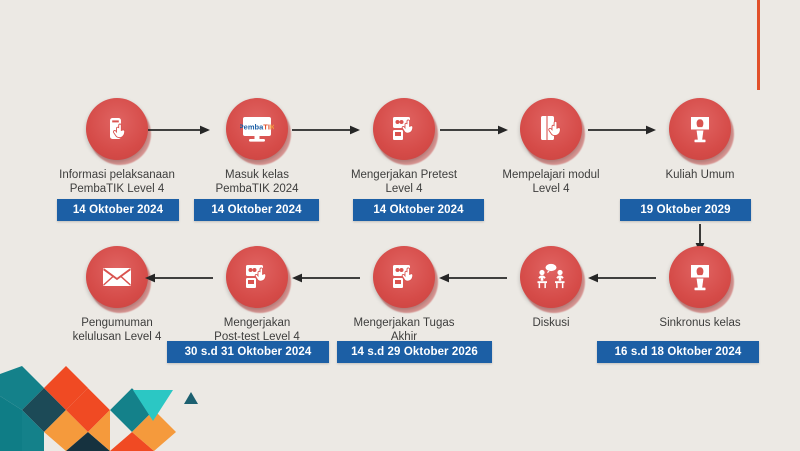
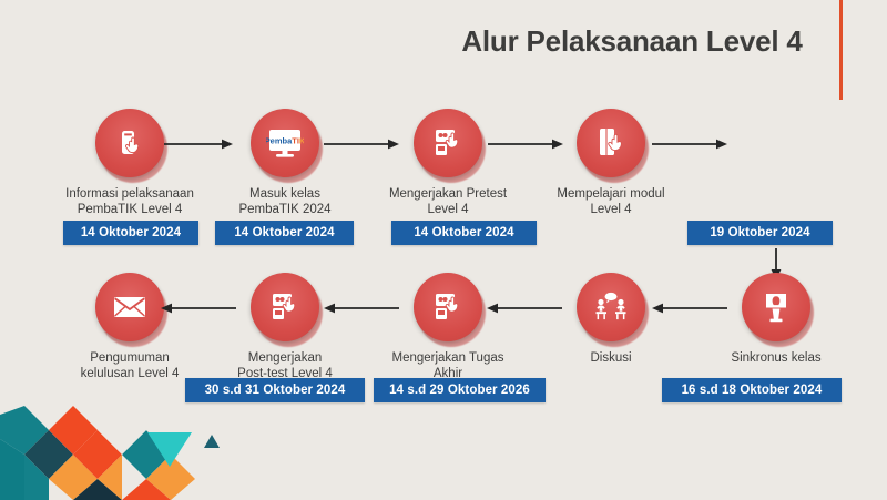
+ Alur Pelaksanaan Level 4
  Informasi pelaksanaan
  PembaTIK Level 4
  PembaTIK
  Masuk kelas
  PembaTIK 2024
  Mengerjakan Pretest
  Level 4
  Mempelajari modul
  Level 4
- Kuliah Umum
  14 Oktober 2024
  14 Oktober 2024
  14 Oktober 2024
- 19 Oktober 2029
+ 19 Oktober 2024
  Pengumuman
  kelulusan Level 4
  Mengerjakan
  Post-test Level 4
  Mengerjakan Tugas
  Akhir
  Diskusi
  Sinkronus kelas
  30 s.d 31 Oktober 2024
  14 s.d 29 Oktober 2026
  16 s.d 18 Oktober 2024
